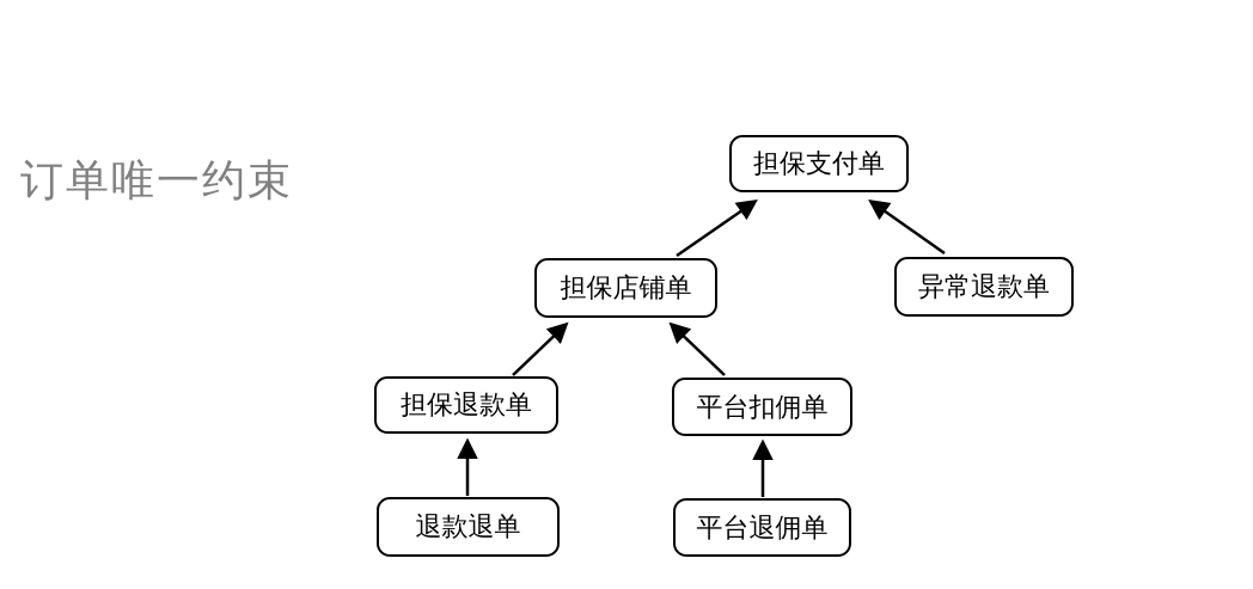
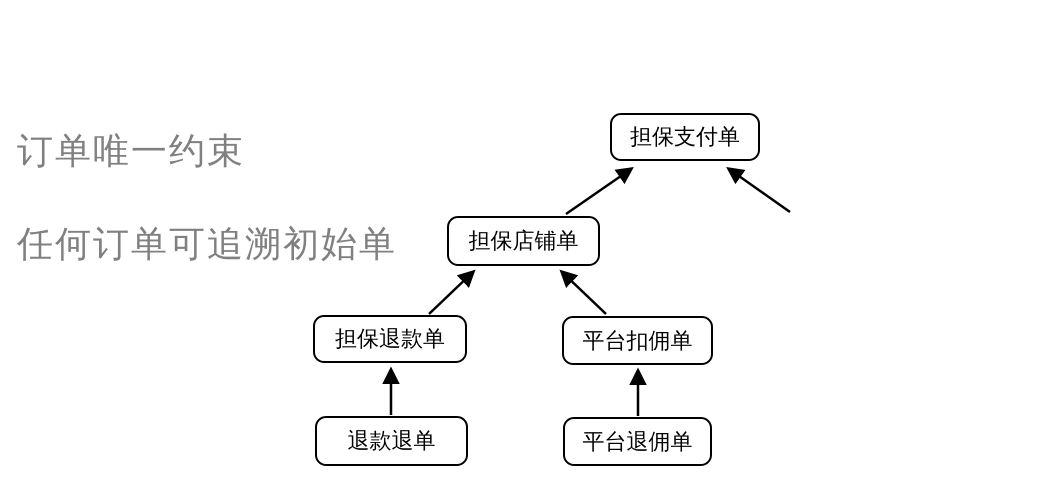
  订单唯一约束
+ 任何订单可追溯初始单
  担保支付单
  担保店铺单
- 异常退款单
  担保退款单
  平台扣佣单
  退款退单
  平台退佣单
